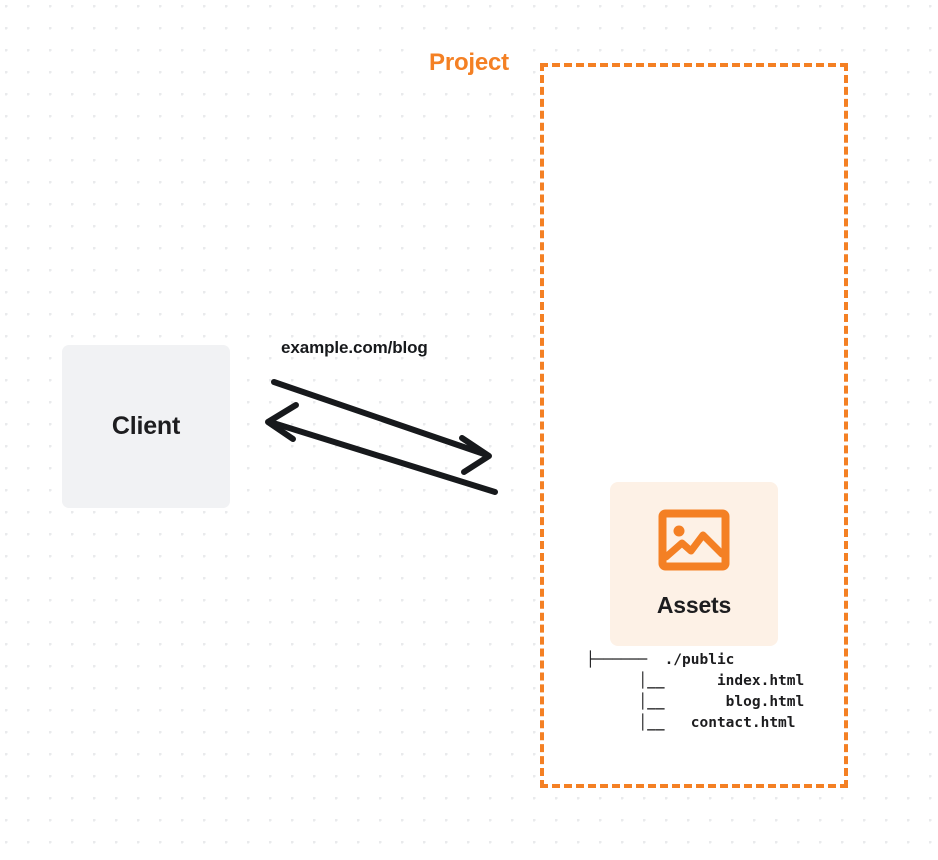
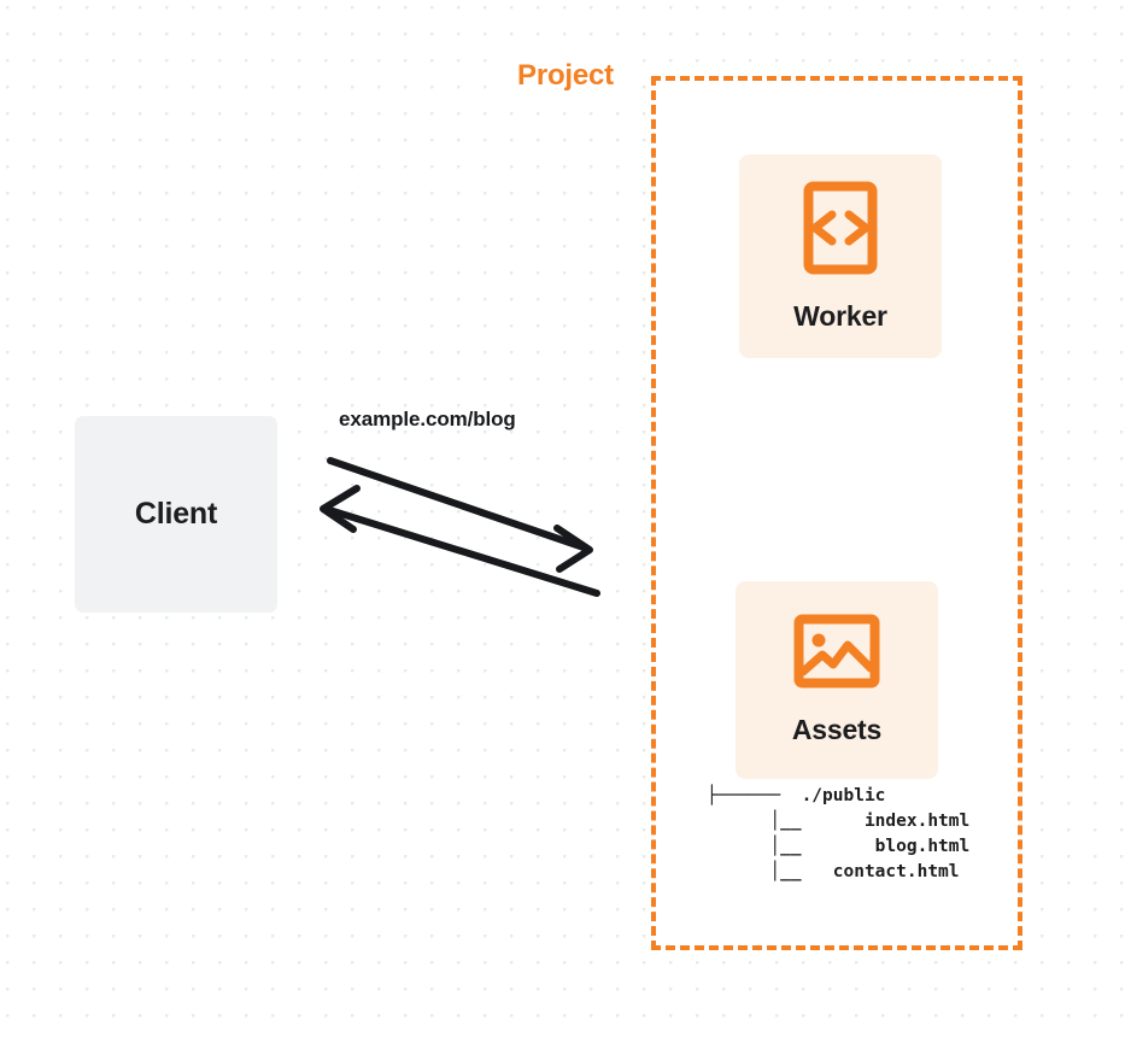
  Client
  example.com/blog
  Project
+ Worker
  Assets
  ├────── ./public │__ index.html │__ blog.html │__ contact.html
